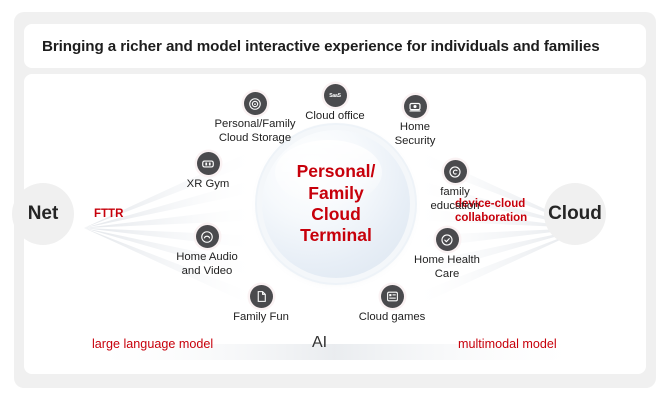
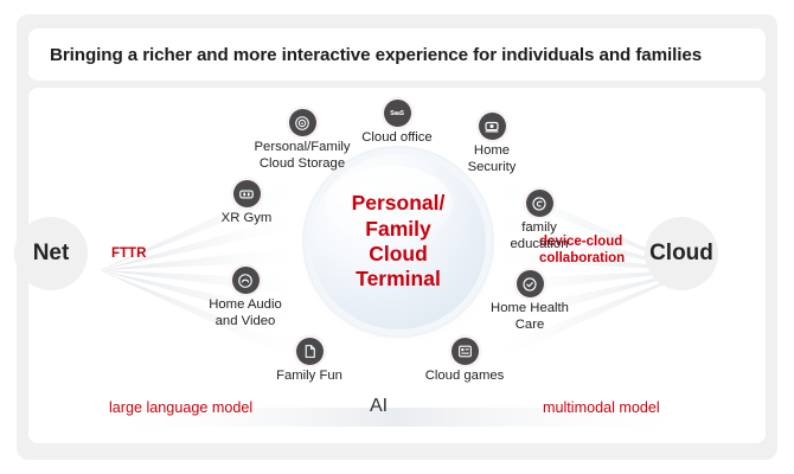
- Bringing a richer and model interactive experience for individuals and families
+ Bringing a richer and more interactive experience for individuals and families
  Net
  Cloud
  FTTR
  device-cloud
  collaboration
  Personal/
  Family
  Cloud
  Terminal
  Cloud office
  Personal/Family
  Cloud Storage
  XR Gym
  Home Audio
  and Video
  Family Fun
  Cloud games
  Home Health
  Care
  family
  education
  Home
  Security
  large language model
  AI
  multimodal model
